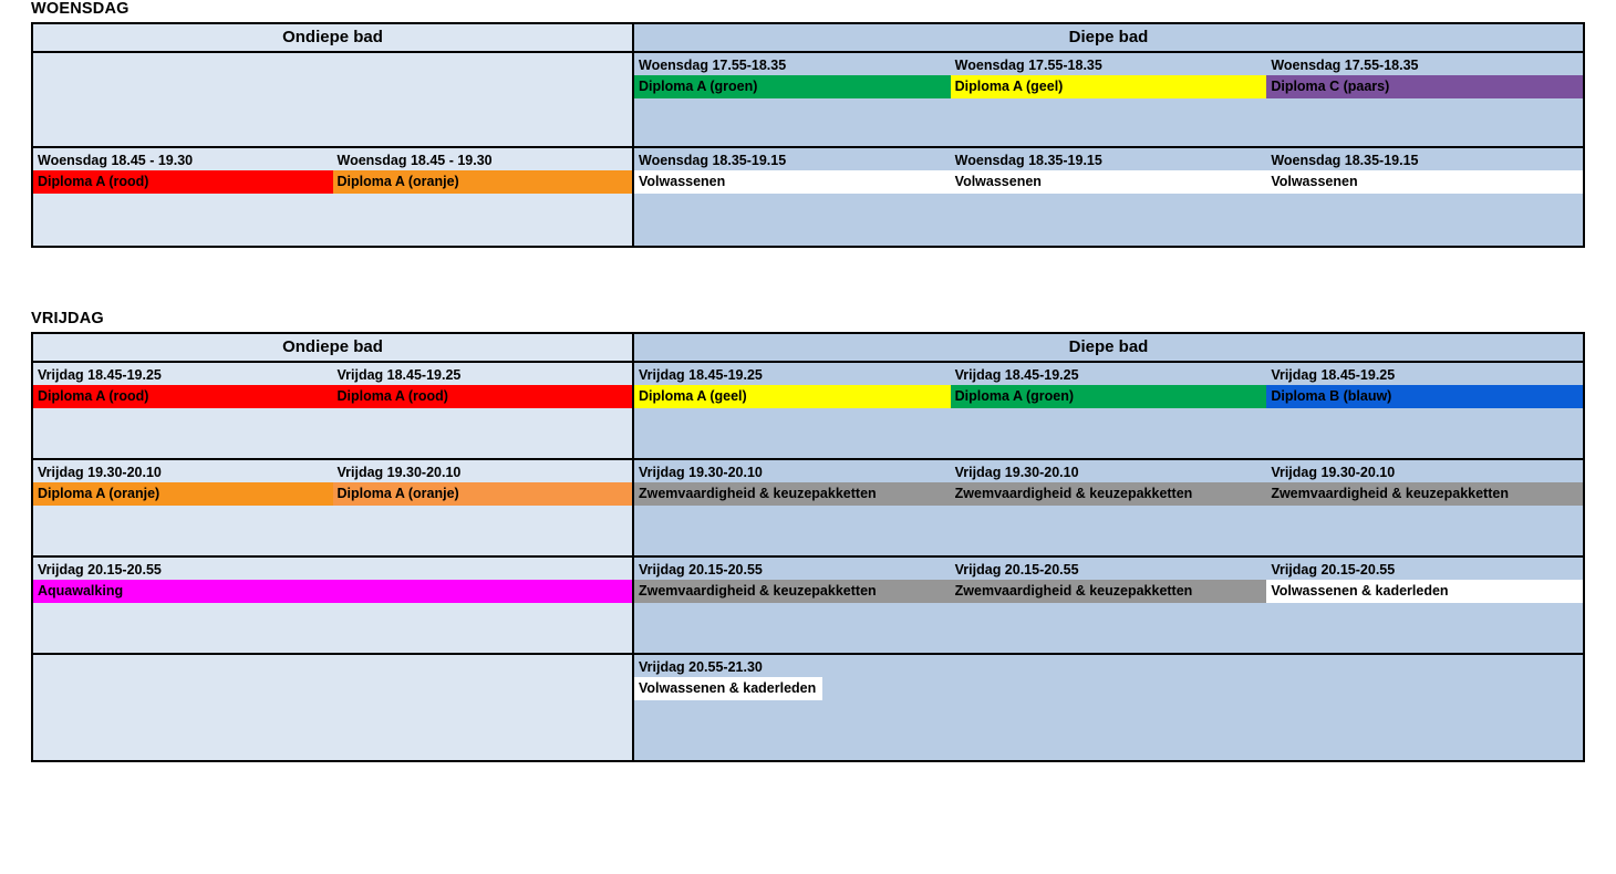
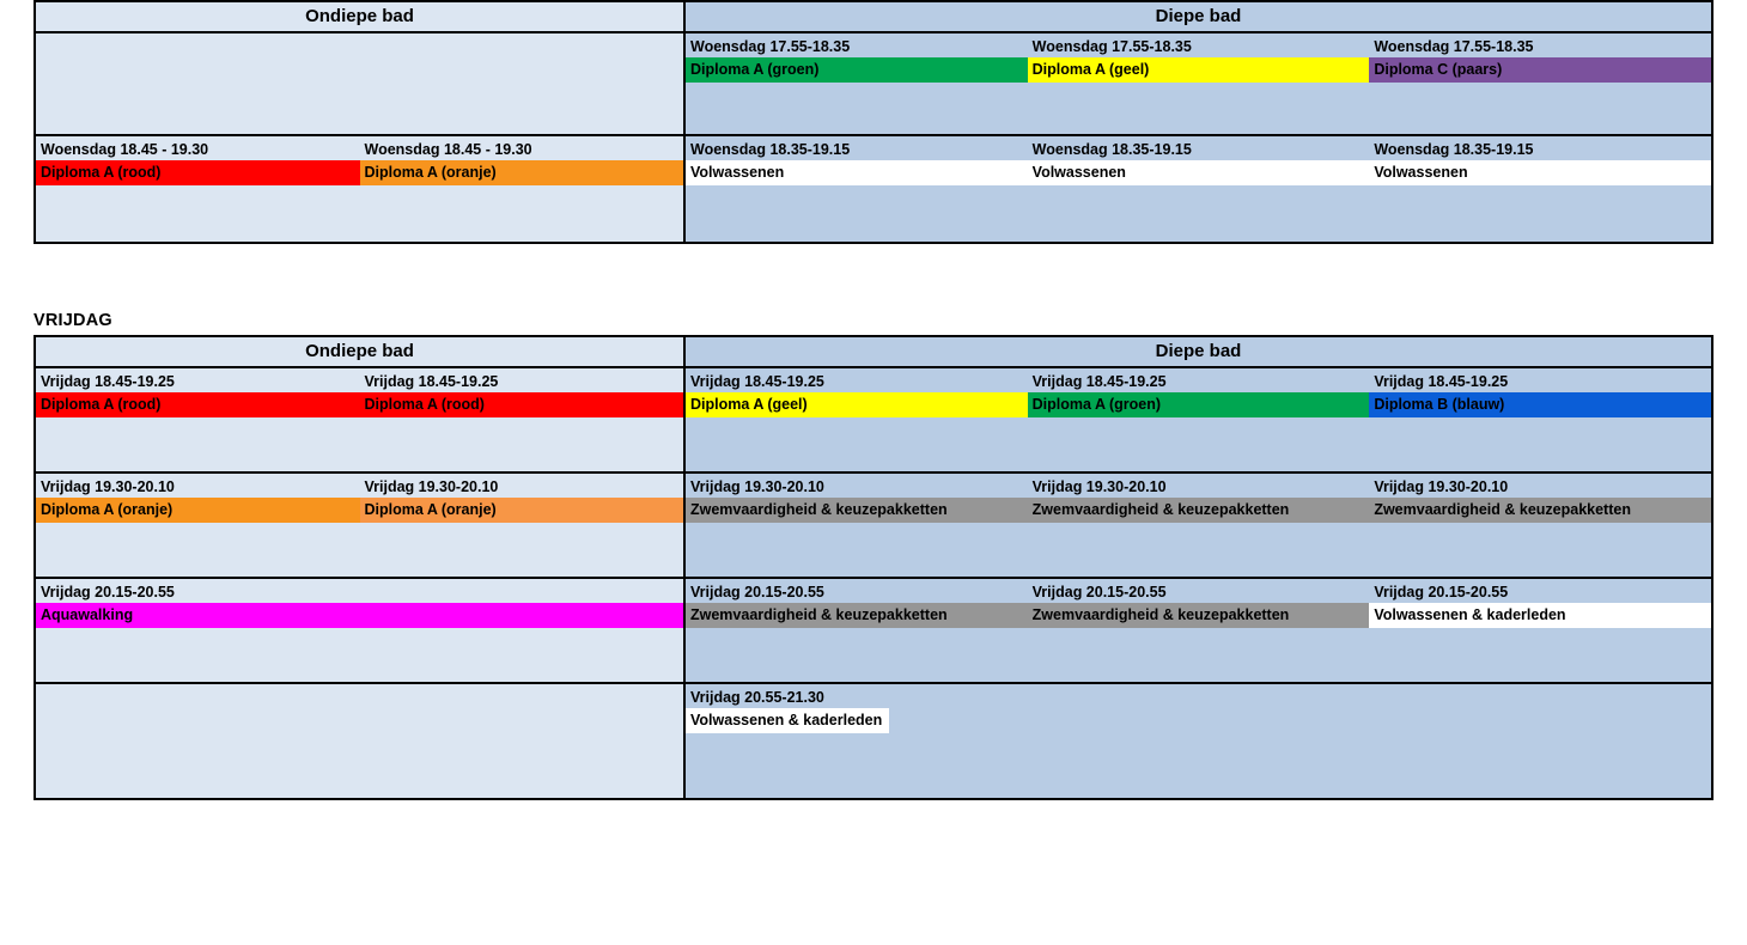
- WOENSDAG
  Ondiepe bad
  Diepe bad
  Woensdag 17.55-18.35
  Diploma A (groen)
  Woensdag 17.55-18.35
  Diploma A (geel)
  Woensdag 17.55-18.35
  Diploma C (paars)
  Woensdag 18.45 - 19.30
  Diploma A (rood)
  Woensdag 18.45 - 19.30
  Diploma A (oranje)
  Woensdag 18.35-19.15
  Volwassenen
  Woensdag 18.35-19.15
  Volwassenen
  Woensdag 18.35-19.15
  Volwassenen
  VRIJDAG
  Ondiepe bad
  Diepe bad
  Vrijdag 18.45-19.25
  Diploma A (rood)
  Vrijdag 18.45-19.25
  Diploma A (rood)
  Vrijdag 18.45-19.25
  Diploma A (geel)
  Vrijdag 18.45-19.25
  Diploma A (groen)
  Vrijdag 18.45-19.25
  Diploma B (blauw)
  Vrijdag 19.30-20.10
  Diploma A (oranje)
  Vrijdag 19.30-20.10
  Diploma A (oranje)
  Vrijdag 19.30-20.10
  Zwemvaardigheid & keuzepakketten
  Vrijdag 19.30-20.10
  Zwemvaardigheid & keuzepakketten
  Vrijdag 19.30-20.10
  Zwemvaardigheid & keuzepakketten
  Vrijdag 20.15-20.55
  Aquawalking
  Vrijdag 20.15-20.55
  Zwemvaardigheid & keuzepakketten
  Vrijdag 20.15-20.55
  Zwemvaardigheid & keuzepakketten
  Vrijdag 20.15-20.55
  Volwassenen & kaderleden
  Vrijdag 20.55-21.30
  Volwassenen & kaderleden
